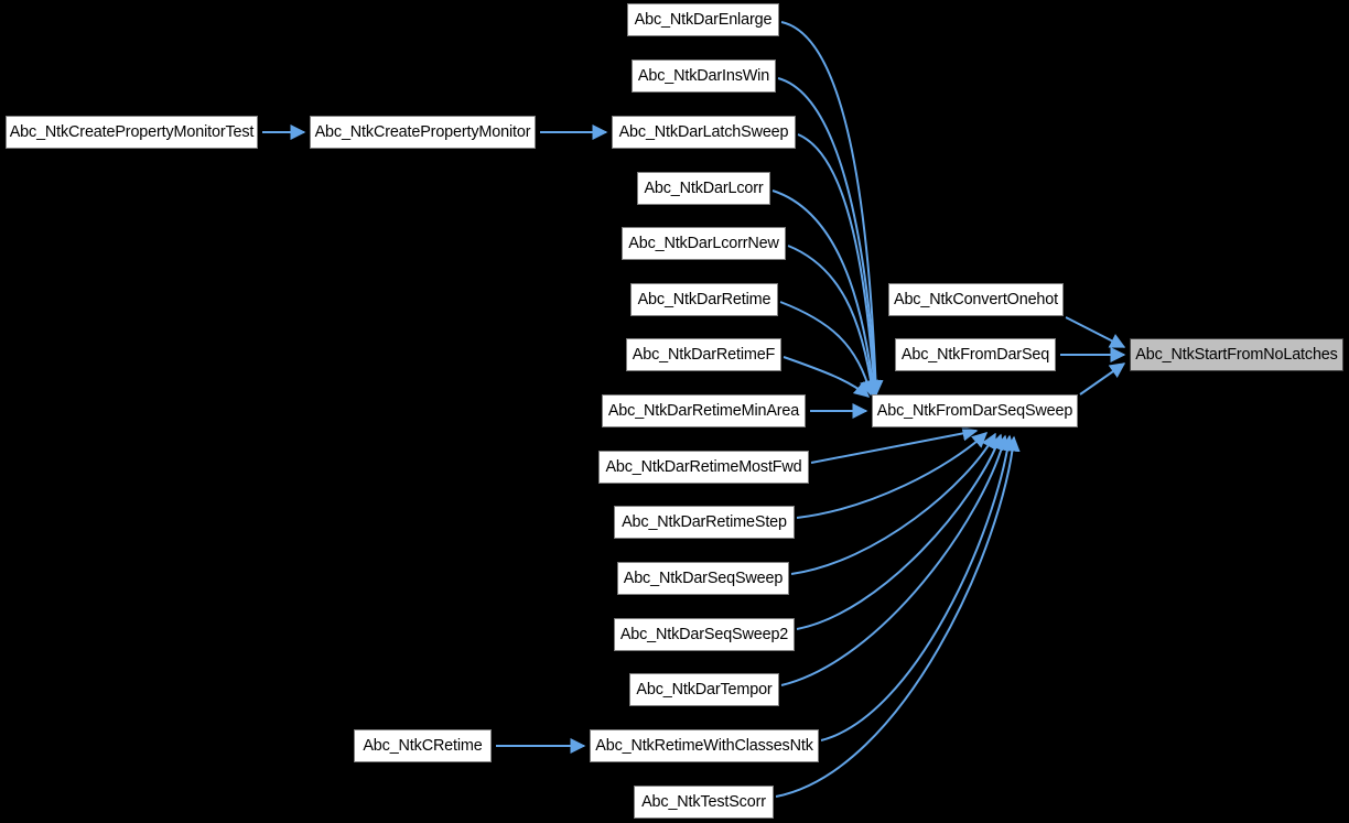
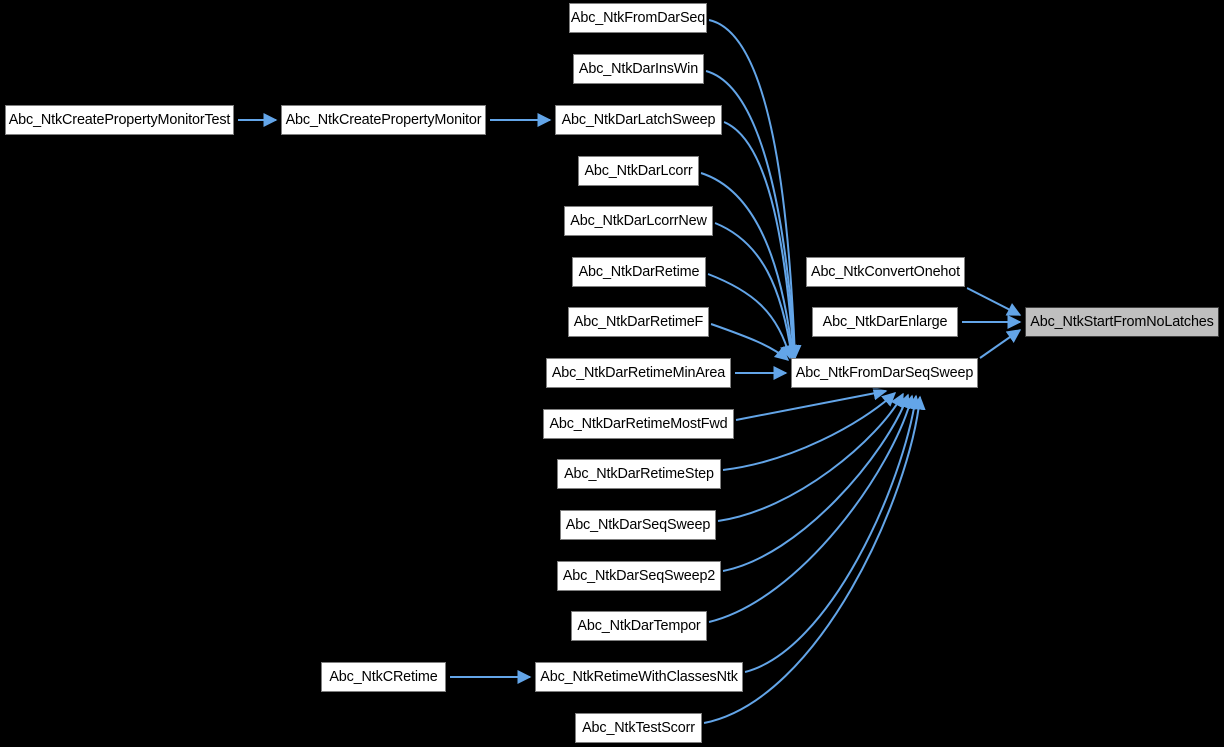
  Abc_NtkCreatePropertyMonitorTest
  Abc_NtkCreatePropertyMonitor
- Abc_NtkDarEnlarge
+ Abc_NtkFromDarSeq
  Abc_NtkDarInsWin
  Abc_NtkDarLatchSweep
  Abc_NtkDarLcorr
  Abc_NtkDarLcorrNew
  Abc_NtkDarRetime
  Abc_NtkDarRetimeF
  Abc_NtkDarRetimeMinArea
  Abc_NtkDarRetimeMostFwd
  Abc_NtkDarRetimeStep
  Abc_NtkDarSeqSweep
  Abc_NtkDarSeqSweep2
  Abc_NtkDarTempor
  Abc_NtkCRetime
  Abc_NtkRetimeWithClassesNtk
  Abc_NtkTestScorr
  Abc_NtkConvertOnehot
- Abc_NtkFromDarSeq
+ Abc_NtkDarEnlarge
  Abc_NtkFromDarSeqSweep
  Abc_NtkStartFromNoLatches
